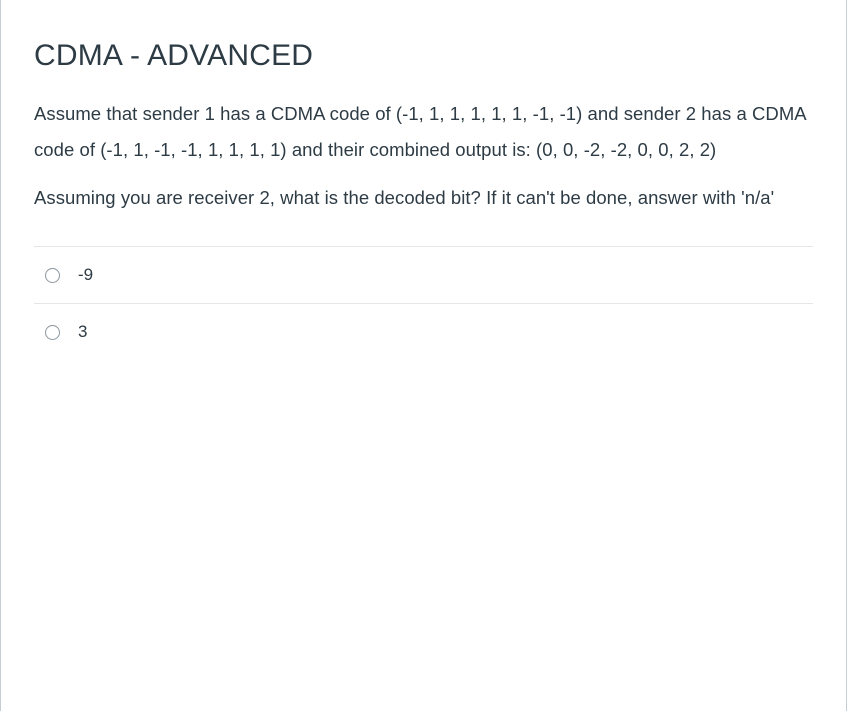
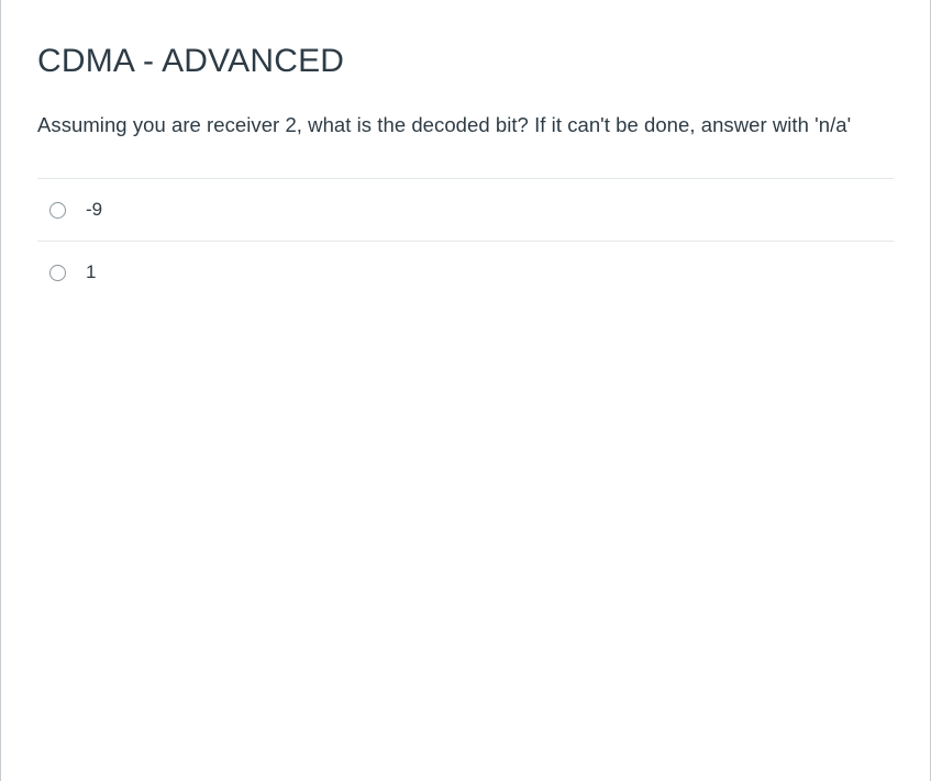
  CDMA - ADVANCED
- Assume that sender 1 has a CDMA code of (-1, 1, 1, 1, 1, 1, -1, -1) and sender 2 has a CDMA code of (-1, 1, -1, -1, 1, 1, 1, 1) and their combined output is: (0, 0, -2, -2, 0, 0, 2, 2)
  Assuming you are receiver 2, what is the decoded bit? If it can't be done, answer with 'n/a'
  -9
- 3
+ 1
